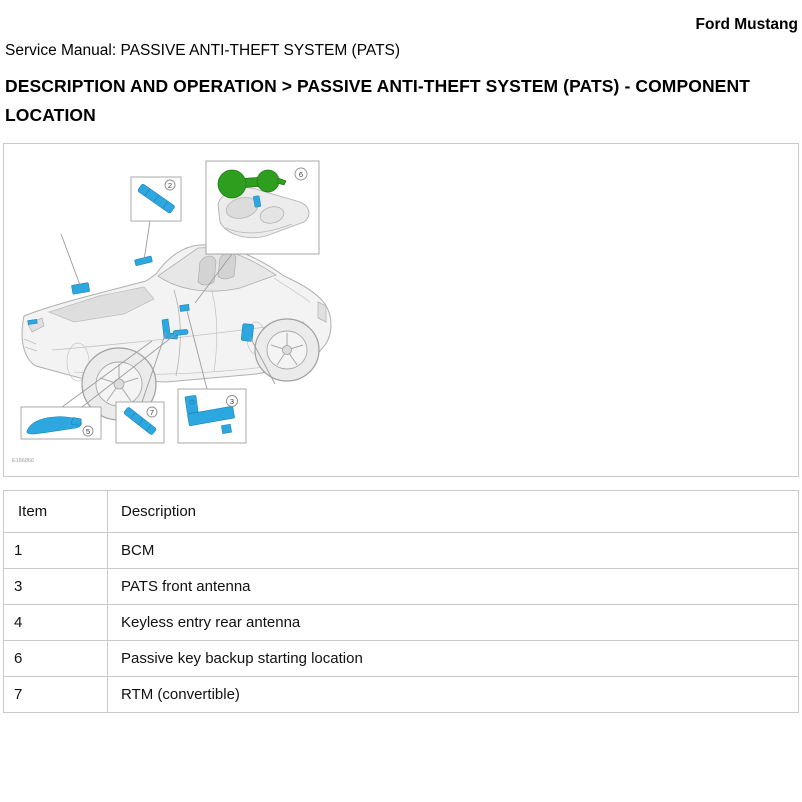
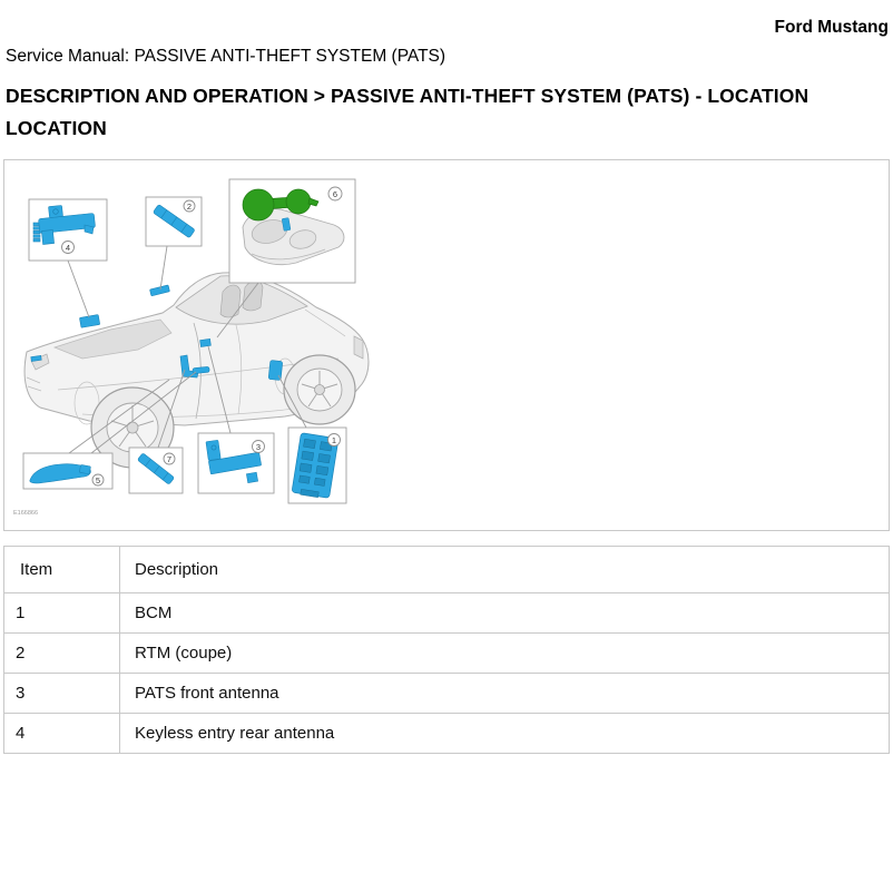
  Ford Mustang
  Service Manual: PASSIVE ANTI-THEFT SYSTEM (PATS)
- DESCRIPTION AND OPERATION > PASSIVE ANTI-THEFT SYSTEM (PATS) - COMPONENT LOCATION
+ DESCRIPTION AND OPERATION > PASSIVE ANTI-THEFT SYSTEM (PATS) - LOCATION LOCATION
+ 4
  2
  6
  5
  7
  3
+ 1
  Item	Description
  1	BCM
+ 2	RTM (coupe)
  3	PATS front antenna
  4	Keyless entry rear antenna
- 6	Passive key backup starting location
- 7	RTM (convertible)
